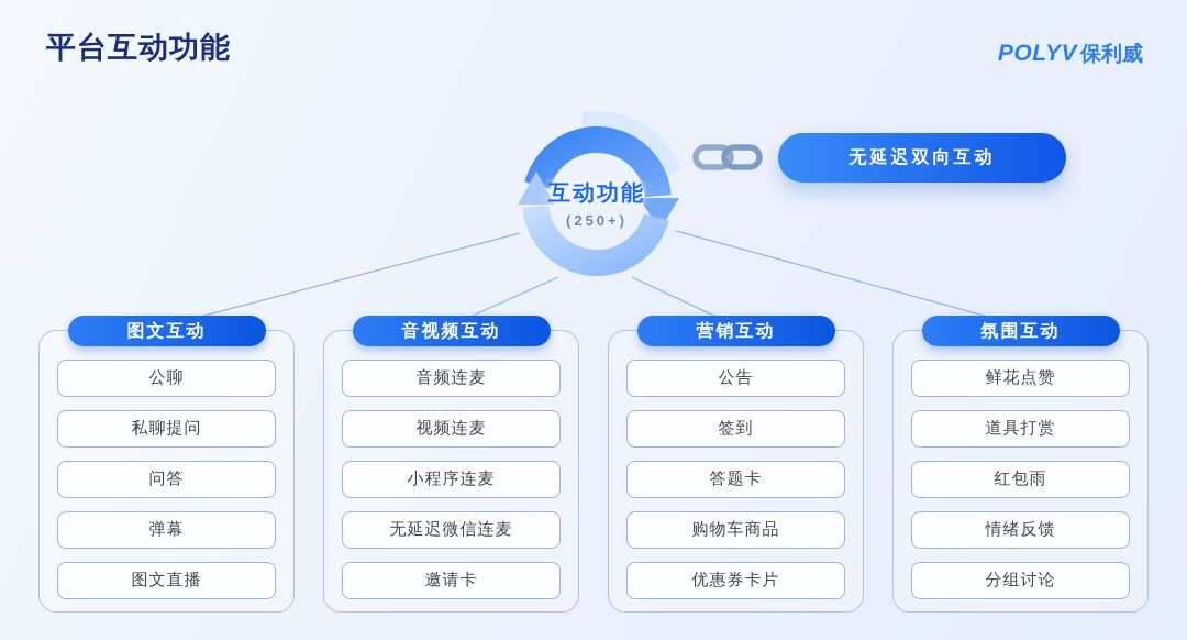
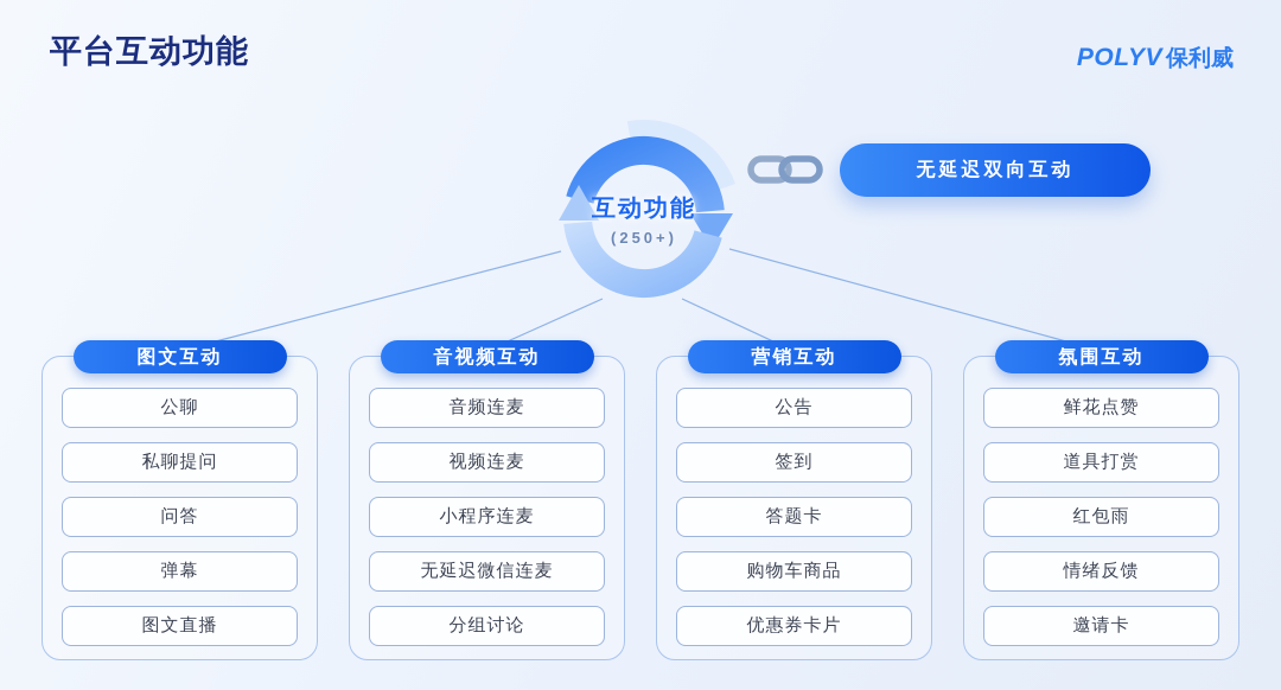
  平台互动功能
  POLYV
  保利威
  互动功能
  (250+)
  无延迟双向互动
  图文互动
  公聊
  私聊提问
  问答
  弹幕
  图文直播
  音视频互动
  音频连麦
  视频连麦
  小程序连麦
  无延迟微信连麦
- 邀请卡
+ 分组讨论
  营销互动
  公告
  签到
  答题卡
  购物车商品
  优惠券卡片
  氛围互动
  鲜花点赞
  道具打赏
  红包雨
  情绪反馈
- 分组讨论
+ 邀请卡
